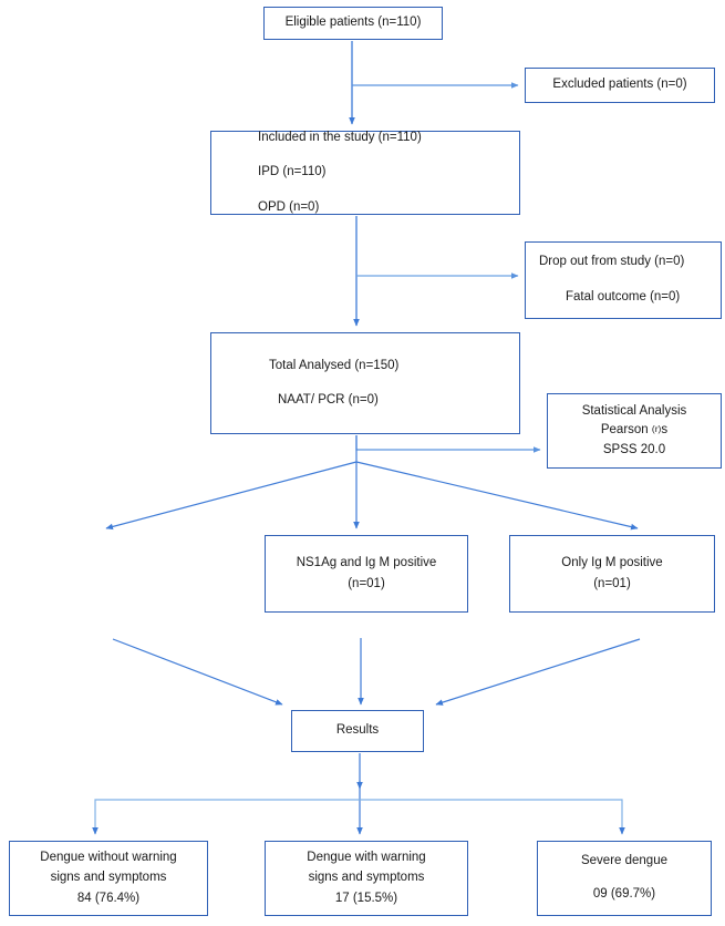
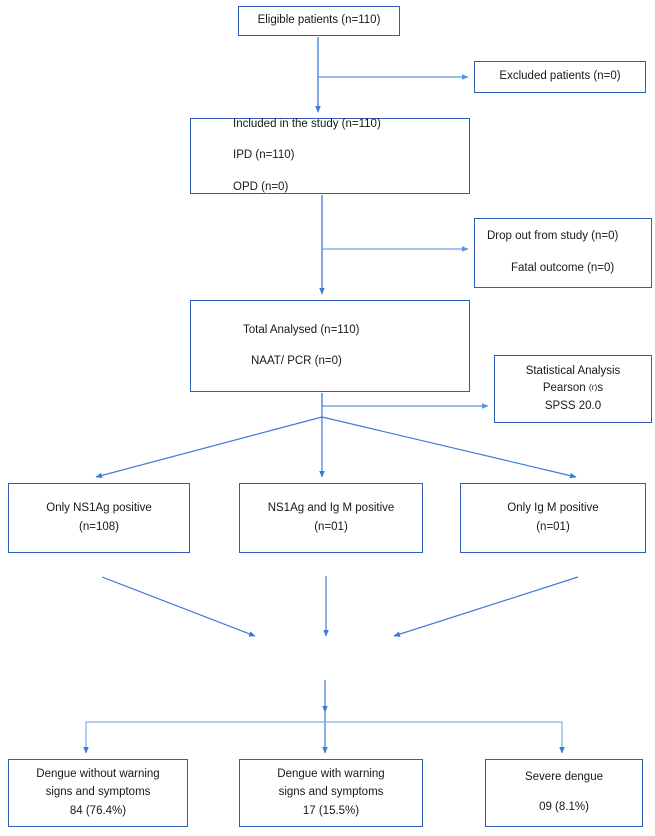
  Eligible patients (n=110)
  Excluded patients (n=0)
  Included in the study (n=110)
  IPD (n=110)
  OPD (n=0)
  Drop out from study (n=0)
  Fatal outcome (n=0)
- Total Analysed (n=150)
+ Total Analysed (n=110)
  NAAT/ PCR (n=0)
  Statistical Analysis
  Pearson (r)s
  SPSS 20.0
+ Only NS1Ag positive
+ (n=108)
  NS1Ag and Ig M positive
  (n=01)
  Only Ig M positive
  (n=01)
- Results
  Dengue without warning
  signs and symptoms
  84 (76.4%)
  Dengue with warning
  signs and symptoms
  17 (15.5%)
  Severe dengue
- 09 (69.7%)
+ 09 (8.1%)
